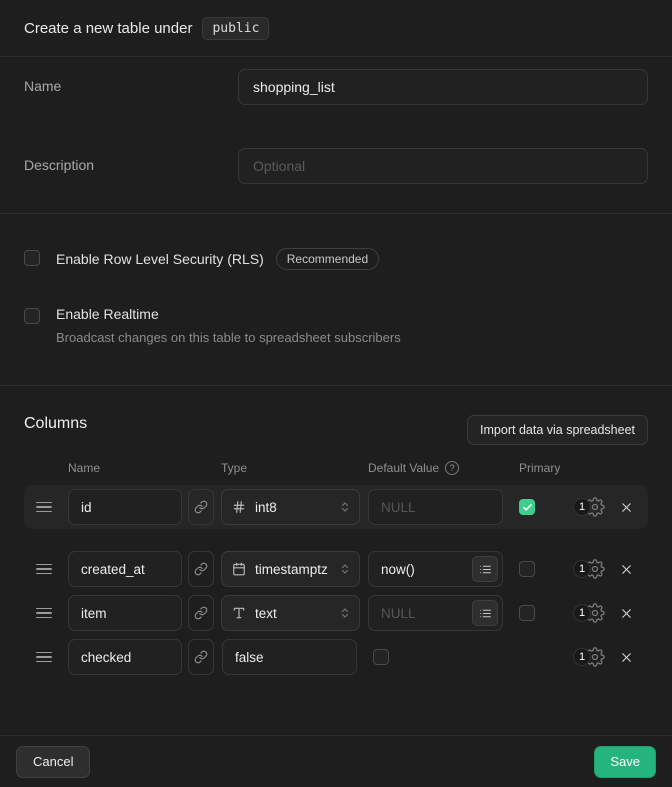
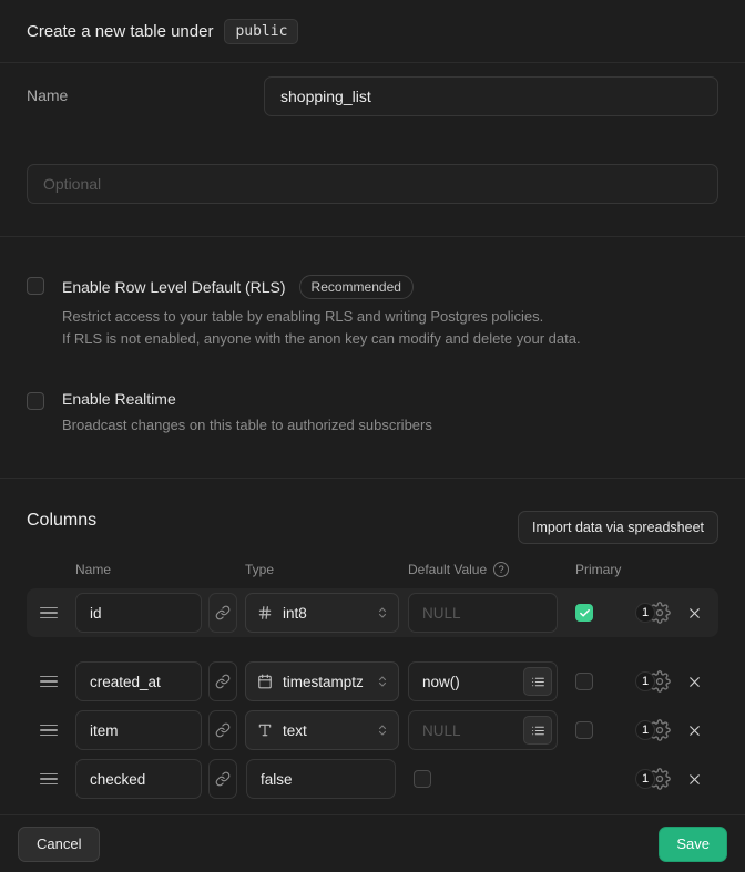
  Create a new table under
  public
  Name
  shopping_list
- Description
  Optional
- Enable Row Level Security (RLS)
+ Enable Row Level Default (RLS)
  Recommended
+ Restrict access to your table by enabling RLS and writing Postgres policies.
+ If RLS is not enabled, anyone with the anon key can modify and delete your data.
  Enable Realtime
- Broadcast changes on this table to spreadsheet subscribers
+ Broadcast changes on this table to authorized subscribers
  Columns
  Import data via spreadsheet
  Name
  Type
  Default Value
  ?
  Primary
  id
  int8
  NULL
  1
  created_at
  timestamptz
  now()
  1
  item
  text
  NULL
  1
  checked
  false
  1
  Cancel
  Save
